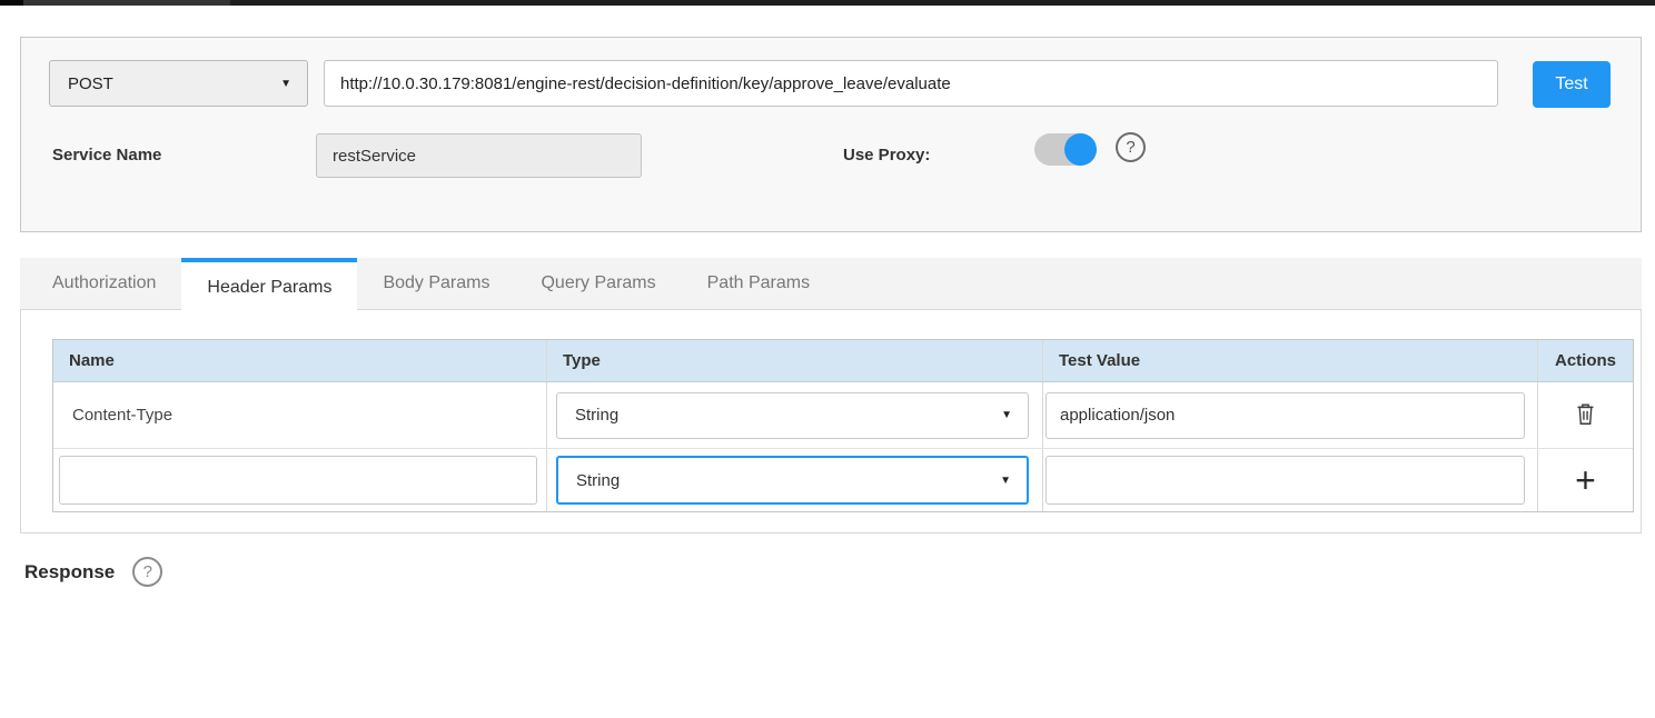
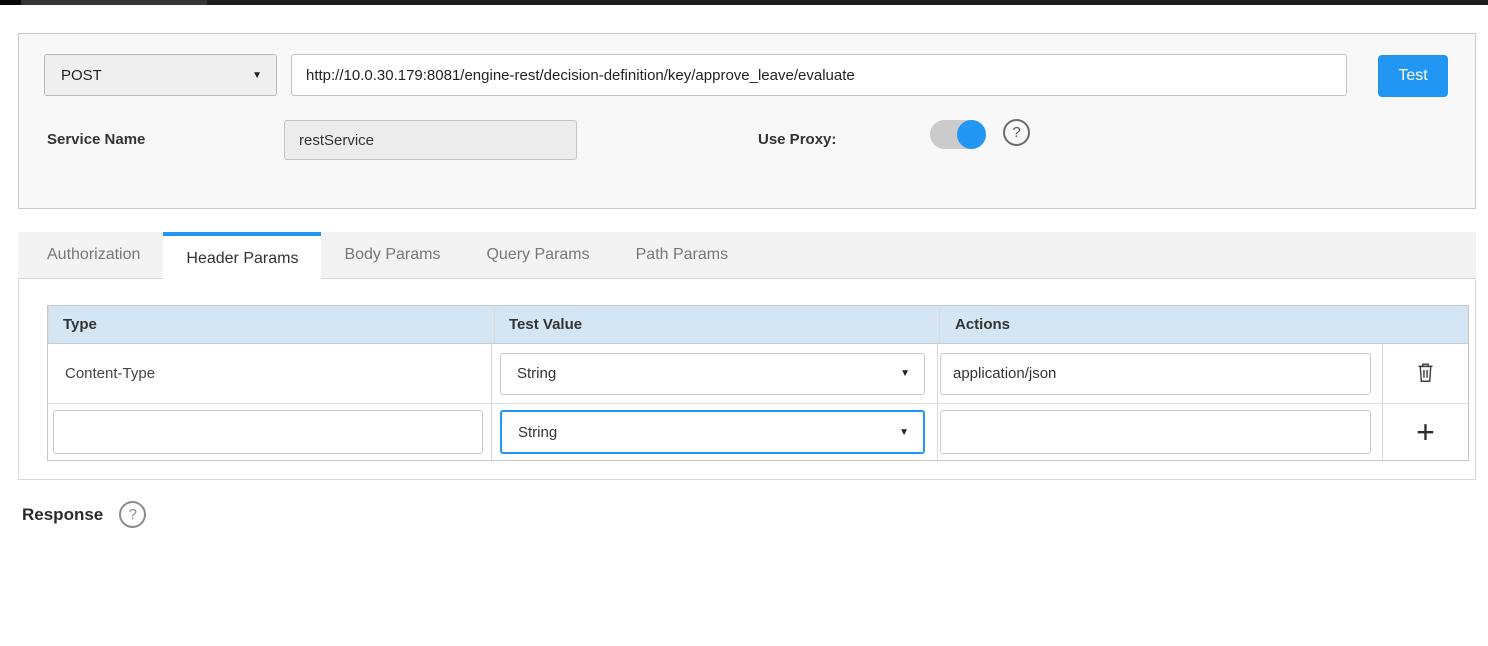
  POST
  ▼
  http://10.0.30.179:8081/engine-rest/decision-definition/key/approve_leave/evaluate
  Test
  Service Name
  restService
  Use Proxy:
  ?
  Authorization
  Header Params
  Body Params
  Query Params
  Path Params
- Name
  Type
  Test Value
  Actions
  Content-Type
  String
  ▼
  application/json
  String
  ▼
  +
  Response
  ?
